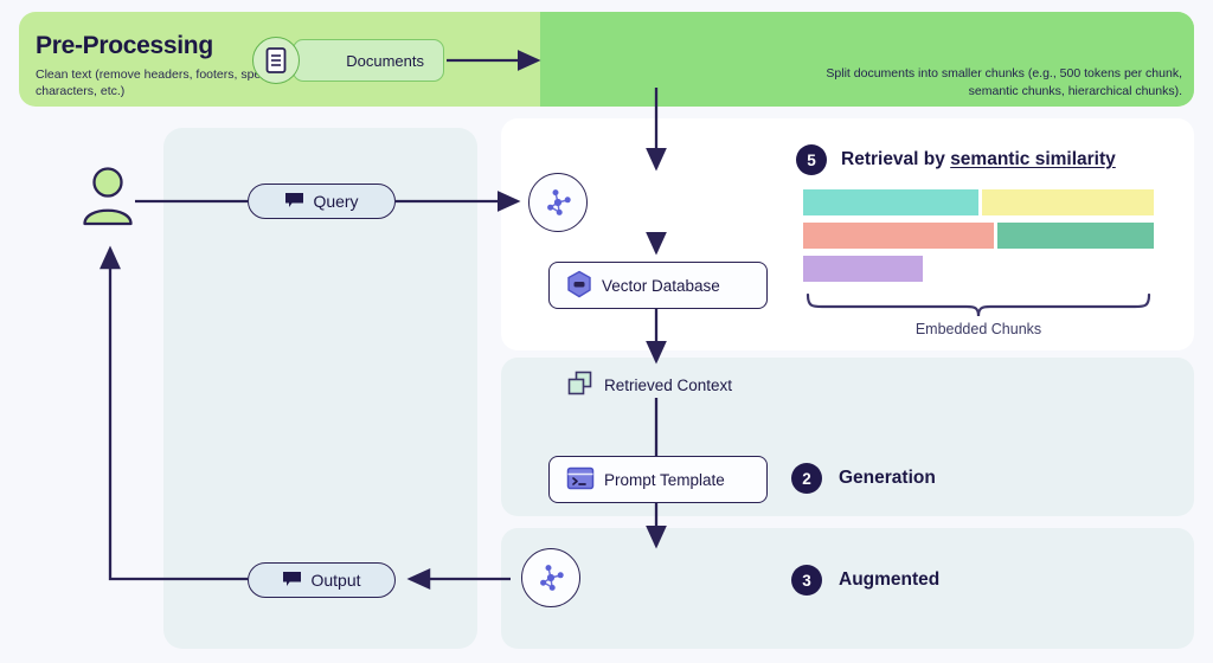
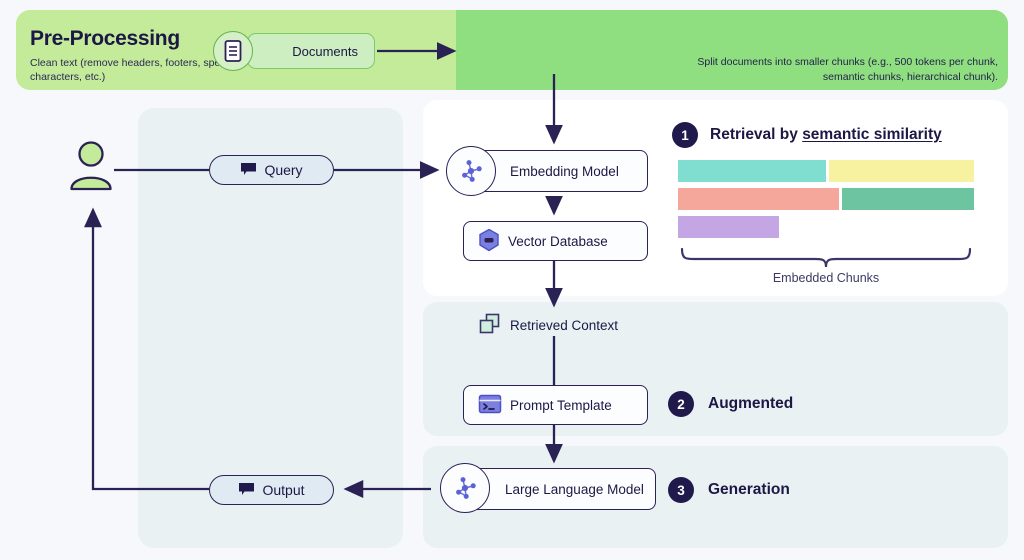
  Pre-Processing
  Clean text (remove headers, footers, sp characters, etc.)
- Split documents into smaller chunks (e.g., 500 tokens per chunk, semantic chunks, hierarchical chunks).
+ Split documents into smaller chunks (e.g., 500 tokens per chunk, semantic chunks, hierarchical chunk).
  Documents
  Query
  Output
+ Embedding Model
  Vector Database
  Retrieved Context
  Prompt Template
+ Large Language Model
- 5
+ 1
  Retrieval by semantic similarity
  Embedded Chunks
  2
- Generation
+ Augmented
  3
- Augmented
+ Generation
